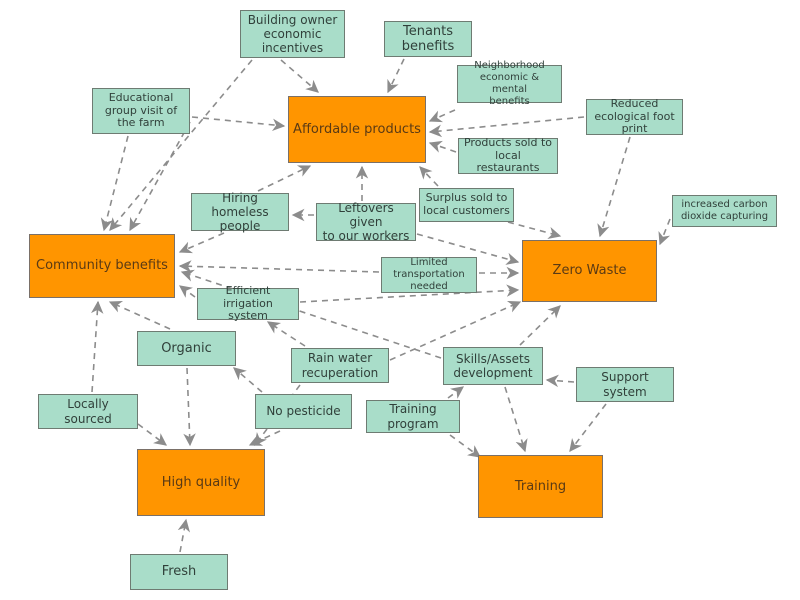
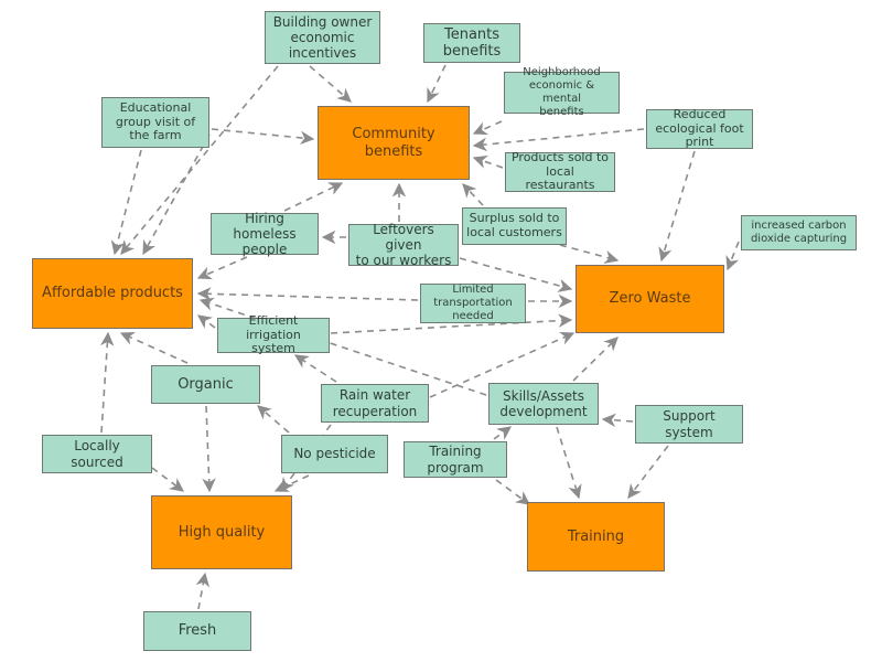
  Building owner
  economic
  incentives
  Tenants
  benefits
  Neighborhood
  economic & mental
  benefits
  Reduced
  ecological foot
  print
  Educational
  group visit of
  the farm
- Affordable products
+ Community benefits
  Products sold to
  local
  restaurants
  Hiring homeless
  people
  Leftovers given
  to our workers
  Surplus sold to
  local customers
  increased carbon
  dioxide capturing
- Community benefits
+ Affordable products
  Limited
  transportation
  needed
  Zero Waste
  Efficient irrigation
  system
  Organic
  Rain water
  recuperation
  Skills/Assets
  development
  Support system
  Locally sourced
  No pesticide
  Training
  program
  High quality
  Training
  Fresh
